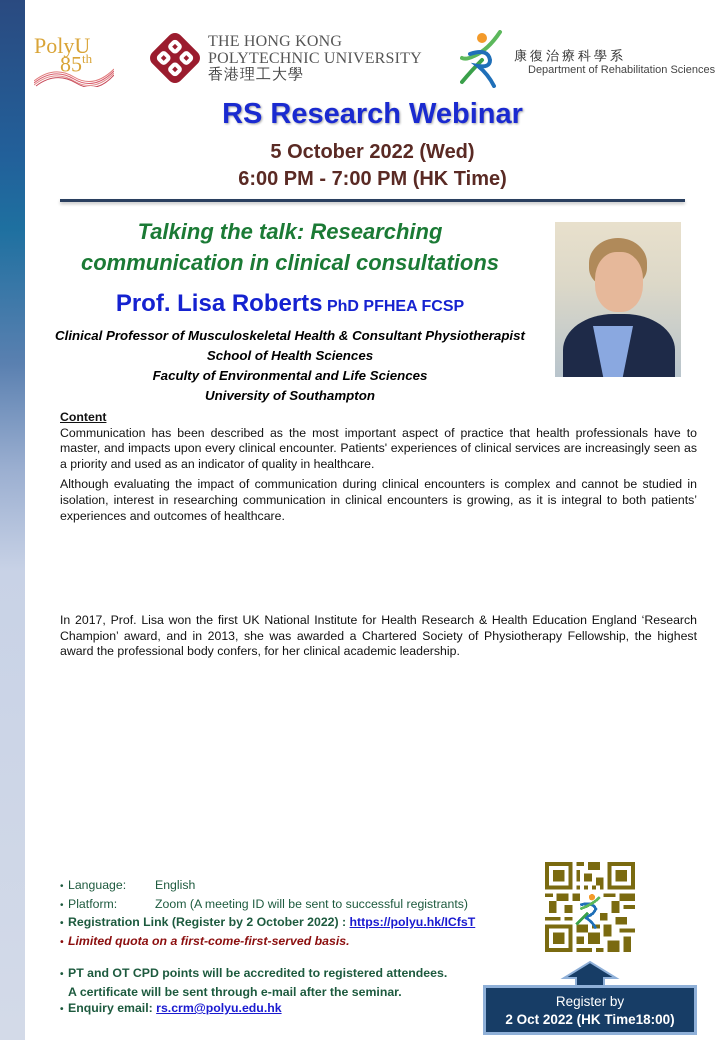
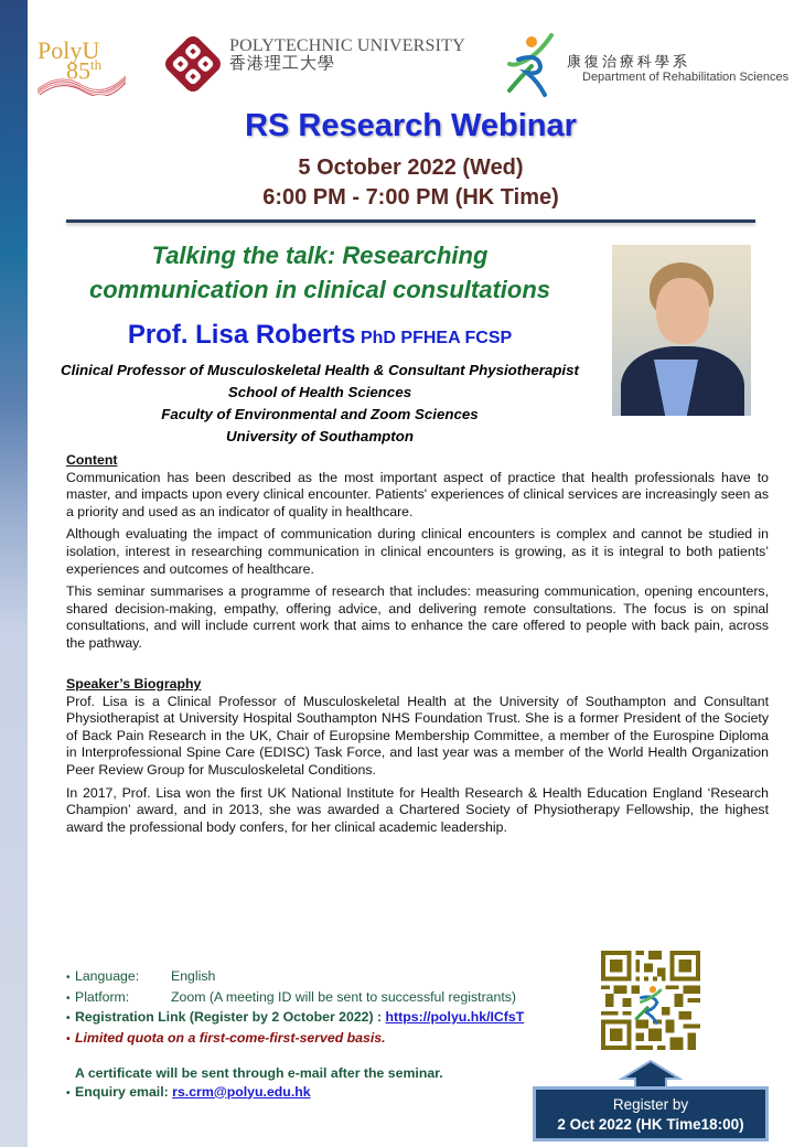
  PolyU
  85th
- THE HONG KONG
  POLYTECHNIC UNIVERSITY
  香港理工大學
  康復治療科學系
  Department of Rehabilitation Sciences
  RS Research Webinar
  5 October 2022 (Wed)
  6:00 PM - 7:00 PM (HK Time)
  Talking the talk: Researching
  communication in clinical consultations
  Prof. Lisa Roberts PhD PFHEA FCSP
  Clinical Professor of Musculoskeletal Health & Consultant Physiotherapist
  School of Health Sciences
- Faculty of Environmental and Life Sciences
+ Faculty of Environmental and Zoom Sciences
  University of Southampton
  Content
  Communication has been described as the most important aspect of practice that health professionals have to master, and impacts upon every clinical encounter. Patients' experiences of clinical services are increasingly seen as a priority and used as an indicator of quality in healthcare.
  Although evaluating the impact of communication during clinical encounters is complex and cannot be studied in isolation, interest in researching communication in clinical encounters is growing, as it is integral to both patients’ experiences and outcomes of healthcare.
+ This seminar summarises a programme of research that includes: measuring communication, opening encounters, shared decision-making, empathy, offering advice, and delivering remote consultations. The focus is on spinal consultations, and will include current work that aims to enhance the care offered to people with back pain, across the pathway.
+ Speaker’s Biography
+ Prof. Lisa is a Clinical Professor of Musculoskeletal Health at the University of Southampton and Consultant Physiotherapist at University Hospital Southampton NHS Foundation Trust. She is a former President of the Society of Back Pain Research in the UK, Chair of Europsine Membership Committee, a member of the Eurospine Diploma in Interprofessional Spine Care (EDISC) Task Force, and last year was a member of the World Health Organization Peer Review Group for Musculoskeletal Conditions.
  In 2017, Prof. Lisa won the first UK National Institute for Health Research & Health Education England ‘Research Champion’ award, and in 2013, she was awarded a Chartered Society of Physiotherapy Fellowship, the highest award the professional body confers, for her clinical academic leadership.
  • Language: English
  • Platform: Zoom (A meeting ID will be sent to successful registrants)
  • Registration Link (Register by 2 October 2022) : https://polyu.hk/ICfsT
  • Limited quota on a first-come-first-served basis.
- • PT and OT CPD points will be accredited to registered attendees.
  A certificate will be sent through e-mail after the seminar.
  • Enquiry email: rs.crm@polyu.edu.hk
  Register by
  2 Oct 2022 (HK Time18:00)
